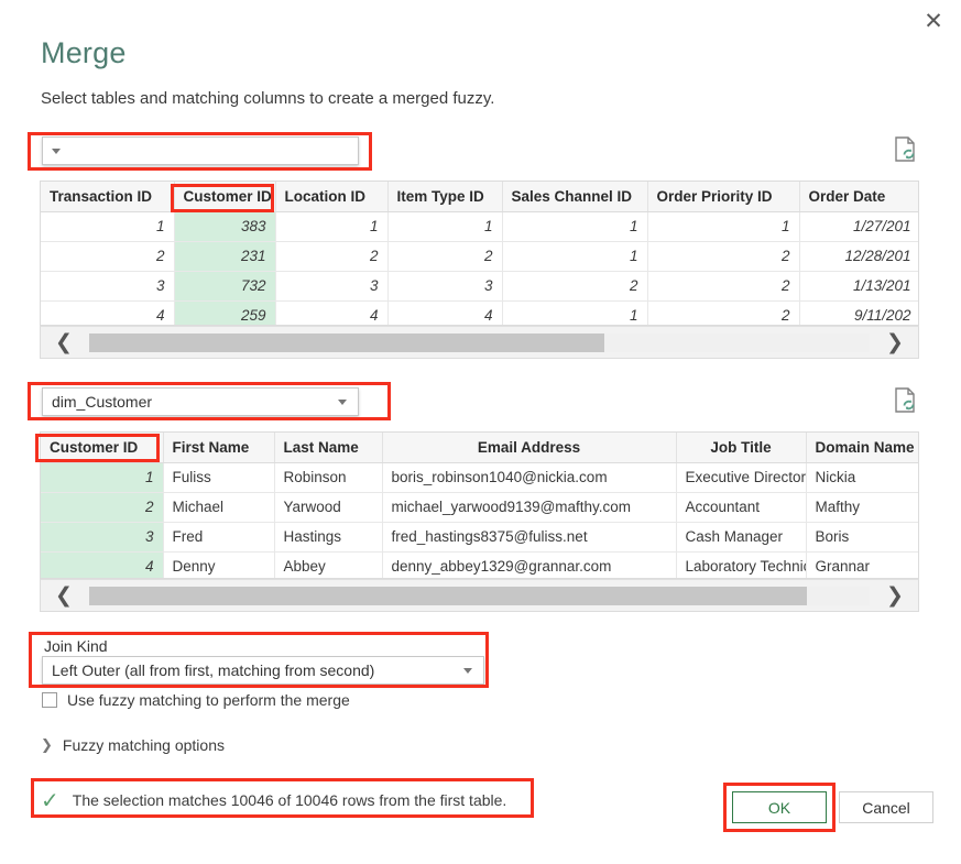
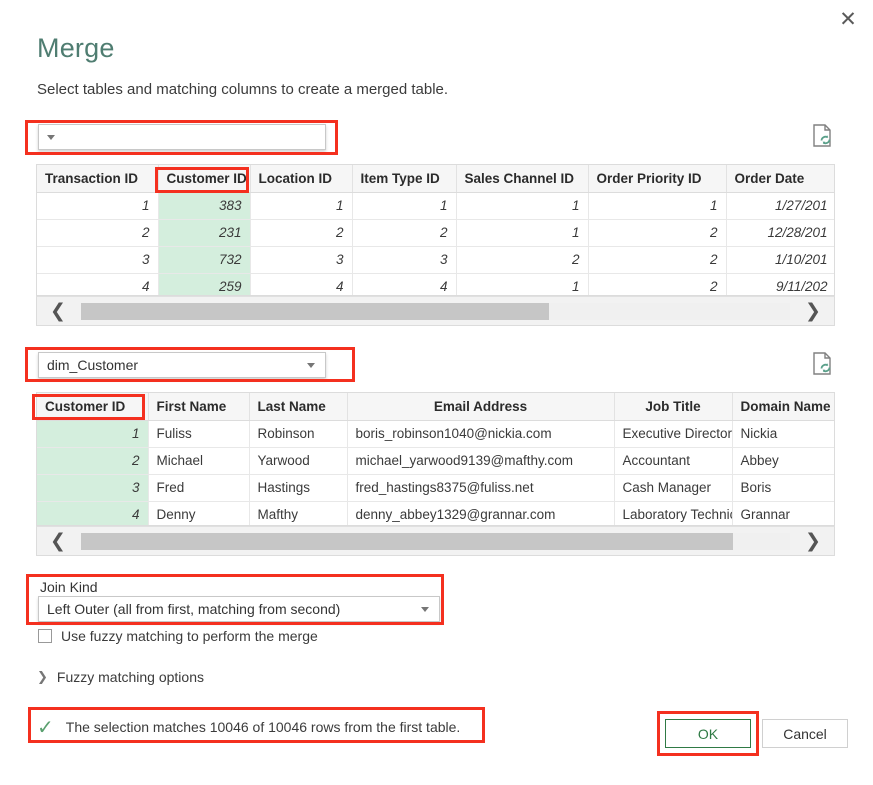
  ✕
  Merge
- Select tables and matching columns to create a merged fuzzy.
+ Select tables and matching columns to create a merged table.
  Transaction ID	Customer ID	Location ID	Item Type ID	Sales Channel ID	Order Priority ID	Order Date
  1	383	1	1	1	1	1/27/201
  2	231	2	2	1	2	12/28/201
- 3	732	3	3	2	2	1/13/201
+ 3	732	3	3	2	2	1/10/201
  4	259	4	4	1	2	9/11/202
  ❮
  ❯
  dim_Customer
  Customer ID	First Name	Last Name	Email Address	Job Title	Domain Name
  1	Fuliss	Robinson	boris_robinson1040@nickia.com	Executive Director	Nickia
- 2	Michael	Yarwood	michael_yarwood9139@mafthy.com	Accountant	Mafthy
+ 2	Michael	Yarwood	michael_yarwood9139@mafthy.com	Accountant	Abbey
  3	Fred	Hastings	fred_hastings8375@fuliss.net	Cash Manager	Boris
- 4	Denny	Abbey	denny_abbey1329@grannar.com	Laboratory Techni	Grannar
+ 4	Denny	Mafthy	denny_abbey1329@grannar.com	Laboratory Techni	Grannar
  ❮
  ❯
  Join Kind
  Left Outer (all from first, matching from second)
  Use fuzzy matching to perform the merge
  ❯
  Fuzzy matching options
  ✓
  The selection matches 10046 of 10046 rows from the first table.
  OK
  Cancel
